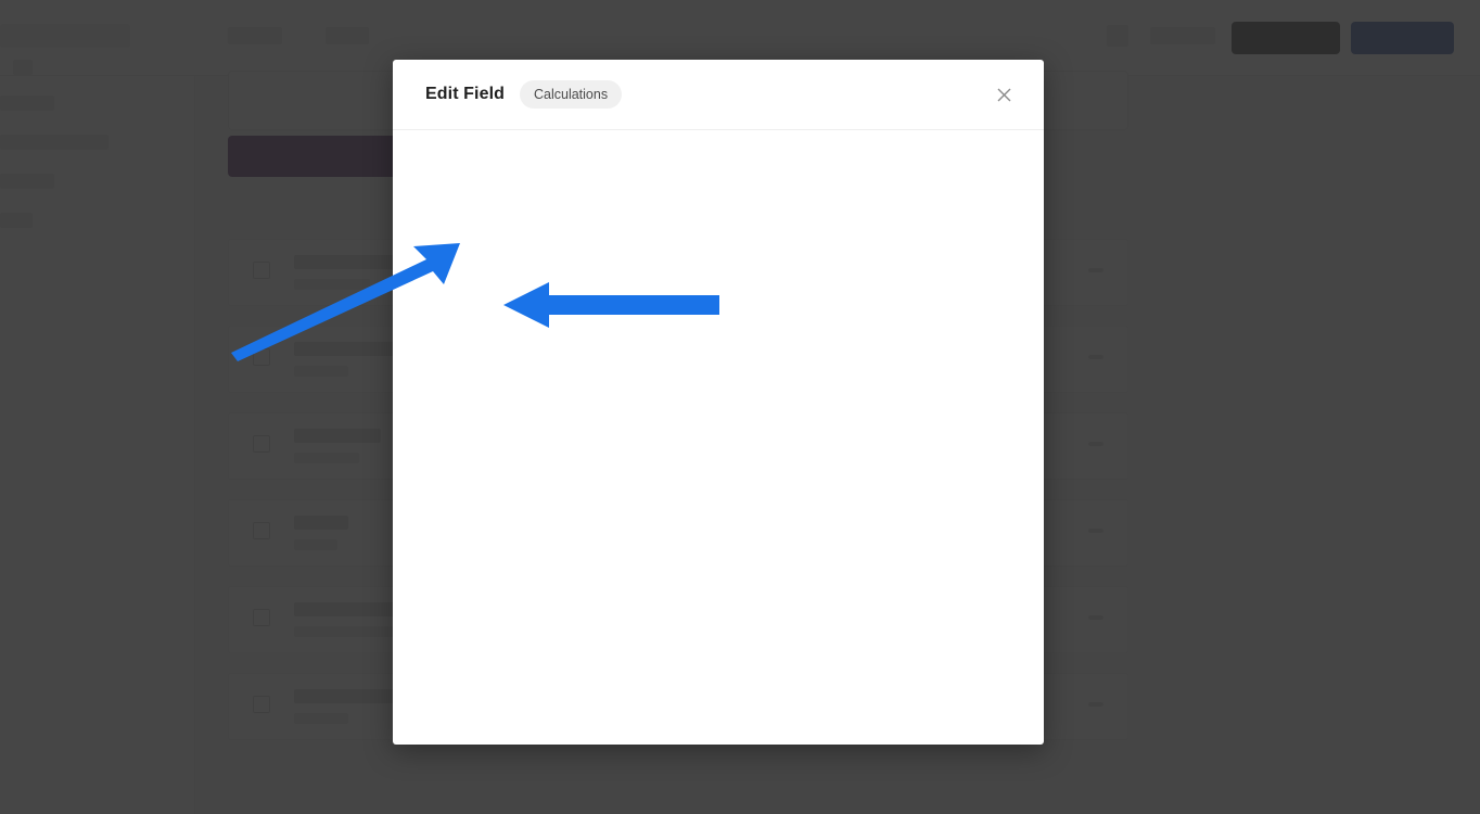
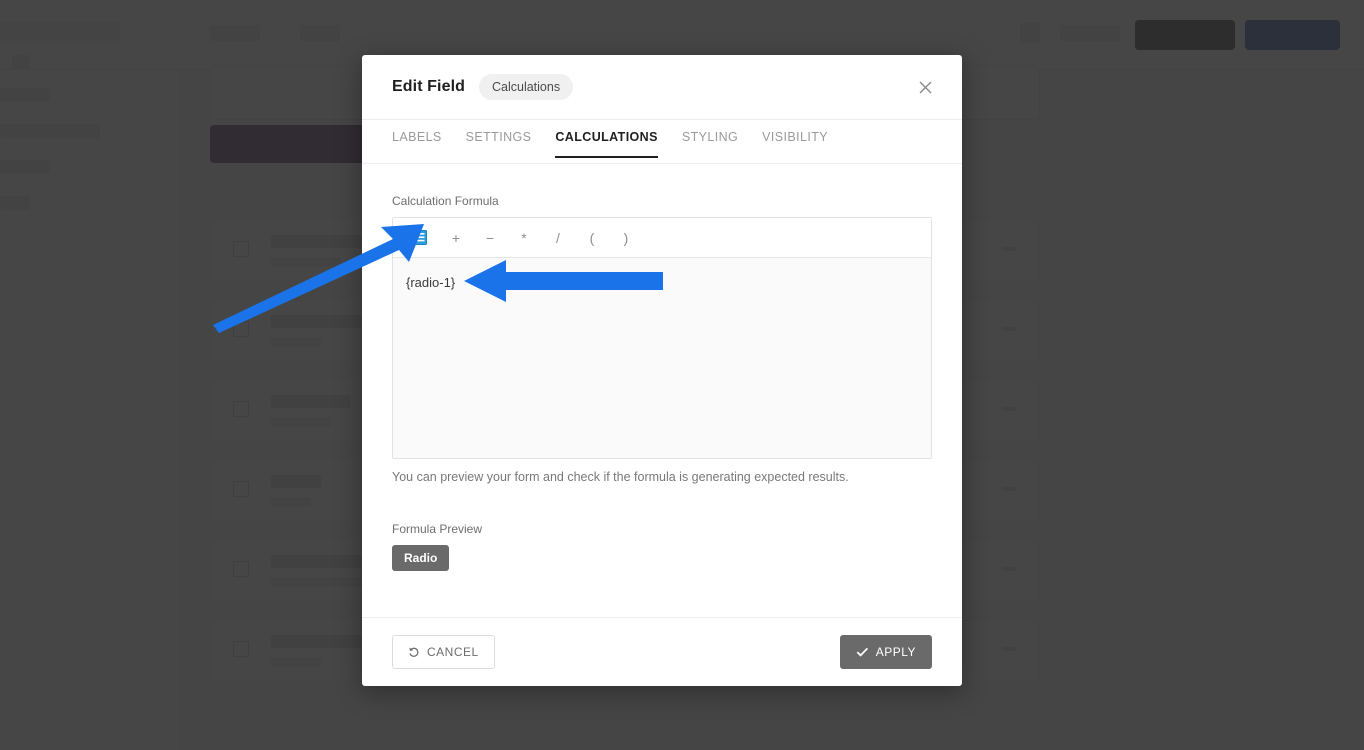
  Edit Field
  Calculations
+ LABELS
+ SETTINGS
+ CALCULATIONS
+ STYLING
+ VISIBILITY
+ Calculation Formula
+ +
+ −
+ *
+ /
+ (
+ )
+ {radio-1}
+ You can preview your form and check if the formula is generating expected results.
+ Formula Preview
+ Radio
+ CANCEL
+ APPLY
